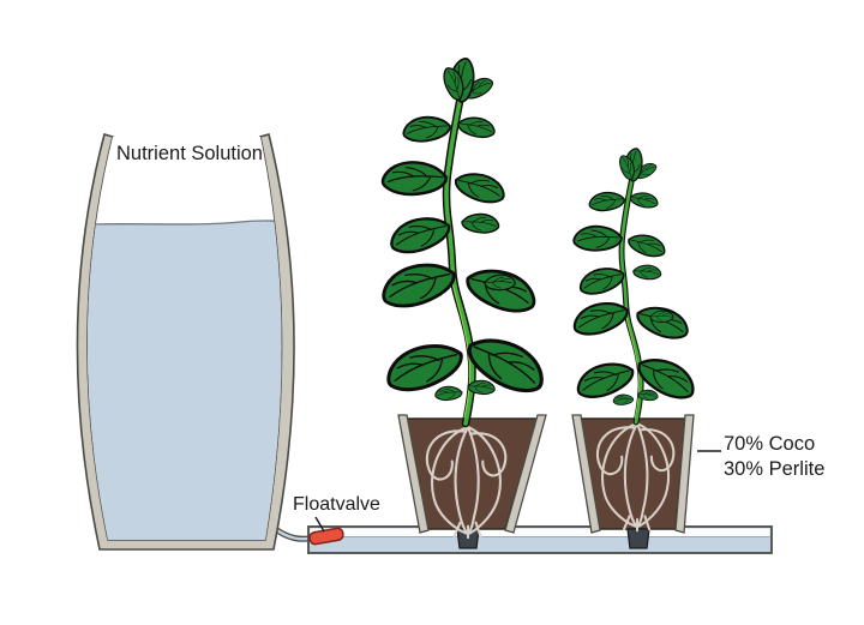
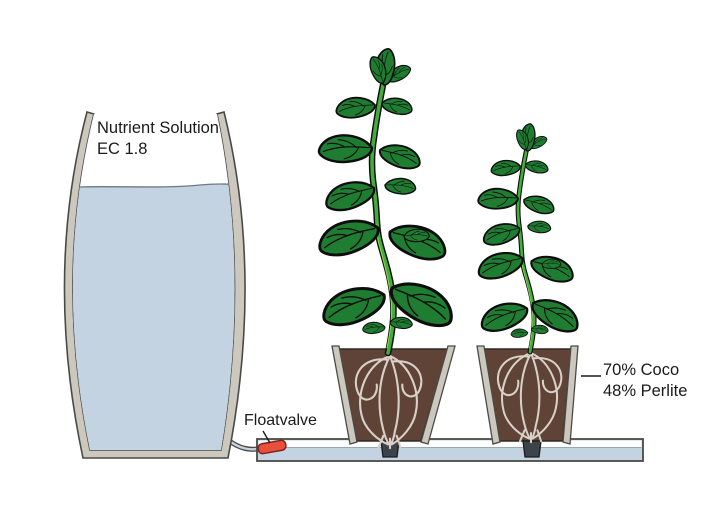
  Nutrient Solution
+ EC 1.8
  Floatvalve
  70% Coco
- 30% Perlite
+ 48% Perlite
